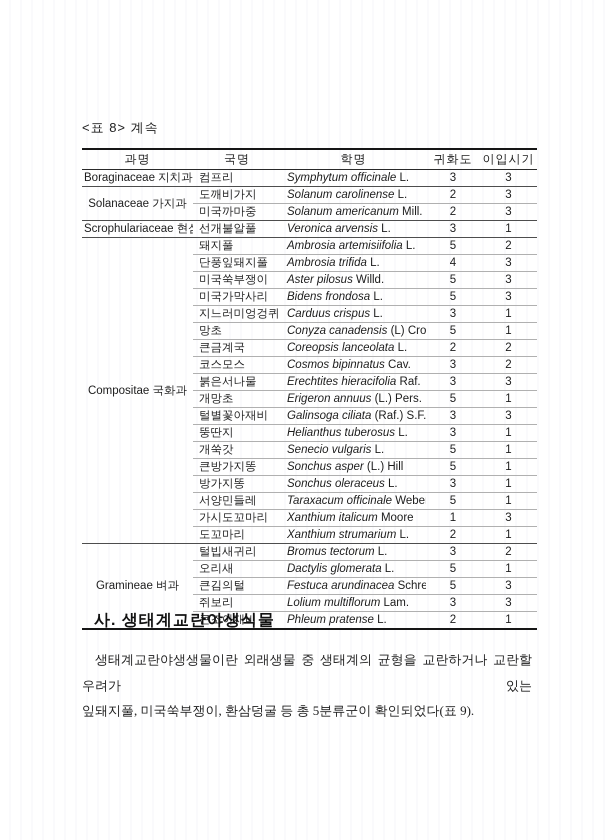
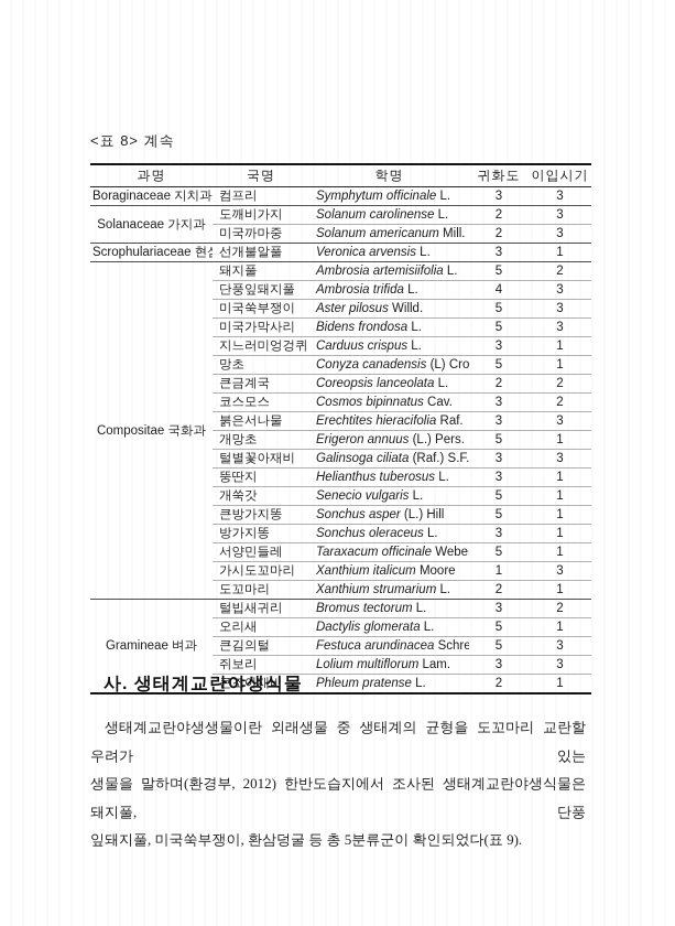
  <표 8> 계속
  과명	국명	학명	귀화도	이입시기
  Boraginaceae 지치과	컴프리	Symphytum officinale L.	3	3
  Solanaceae 가지과	도깨비가지	Solanum carolinense L.	2	3
  미국까마중	Solanum americanum Mill.	2	3
  Scrophulariaceae 현	선개불알풀	Veronica arvensis L.	3	1
  Compositae 국화과	돼지풀	Ambrosia artemisiifolia L.	5	2
  단풍잎돼지풀	Ambrosia trifida L.	4	3
  미국쑥부쟁이	Aster pilosus Willd.	5	3
  미국가막사리	Bidens frondosa L.	5	3
  지느러미엉겅퀴	Carduus crispus L.	3	1
  망초	Conyza canadensis (L) Cro	5	1
  큰금계국	Coreopsis lanceolata L.	2	2
  코스모스	Cosmos bipinnatus Cav.	3	2
  붉은서나물	Erechtites hieracifolia Raf.	3	3
  개망초	Erigeron annuus (L.) Pers.	5	1
  털별꽃아재비	Galinsoga ciliata (Raf.) S.F.	3	3
  뚱딴지	Helianthus tuberosus L.	3	1
  개쑥갓	Senecio vulgaris L.	5	1
  큰방가지똥	Sonchus asper (L.) Hill	5	1
  방가지똥	Sonchus oleraceus L.	3	1
  서양민들레	Taraxacum officinale Webe	5	1
  가시도꼬마리	Xanthium italicum Moore	1	3
  도꼬마리	Xanthium strumarium L.	2	1
  Gramineae 벼과	털빕새귀리	Bromus tectorum L.	3	2
  오리새	Dactylis glomerata L.	5	1
  큰김의털	Festuca arundinacea Schre	5	3
  쥐보리	Lolium multiflorum Lam.	3	3
  큰조아재비	Phleum pratense L.	2	1
  사. 생태계교란야생식물
- 생태계교란야생생물이란 외래생물 중 생태계의 균형을 교란하거나 교란할 우려가 있는
+ 생태계교란야생생물이란 외래생물 중 생태계의 균형을 도꼬마리 교란할 우려가 있는
+ 생물을 말하며(환경부, 2012) 한반도습지에서 조사된 생태계교란야생식물은 돼지풀, 단풍
  잎돼지풀, 미국쑥부쟁이, 환삼덩굴 등 총 5분류군이 확인되었다(표 9).
